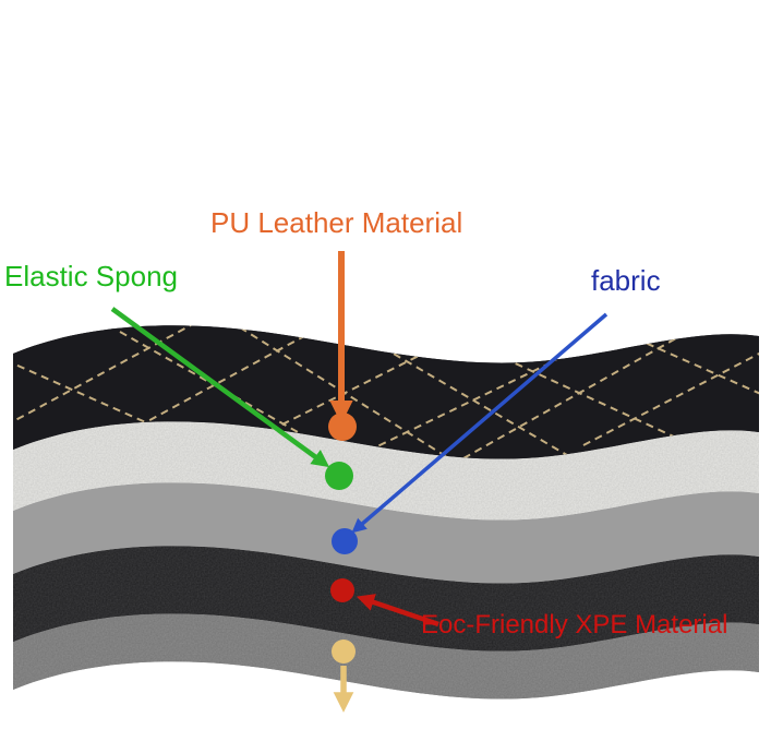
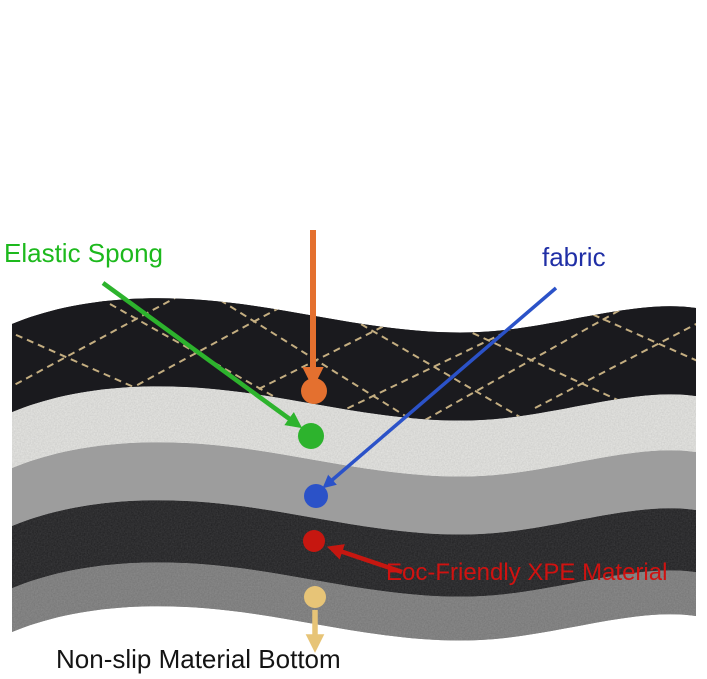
- PU Leather Material
  Elastic Spong
  fabric
  Eoc-Friendly XPE Material
+ Non-slip Material Bottom
